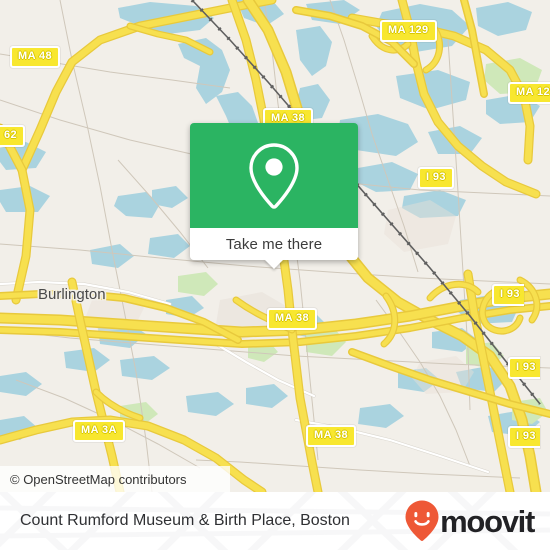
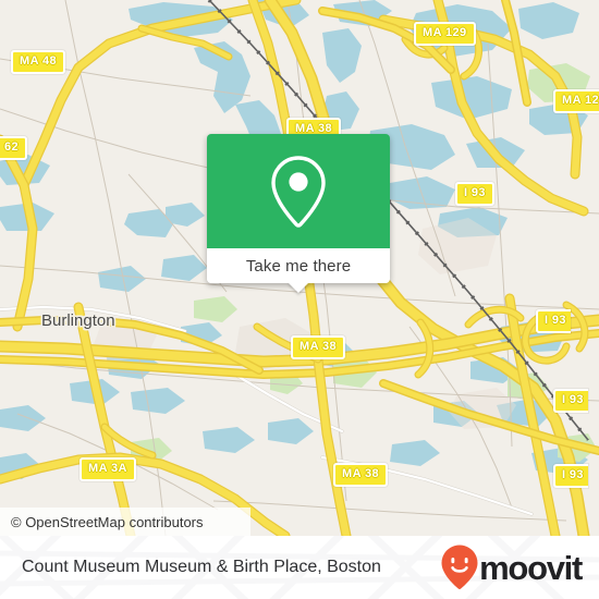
  MA 48
  62
  MA 38
  MA 129
  MA 12
  I 93
  I 93
  I 93
  I 93
  MA 38
  MA 3A
  MA 38
  Burlington
  Take me there
  © OpenStreetMap contributors
- Count Rumford Museum & Birth Place, Boston
+ Count Museum Museum & Birth Place, Boston
  moovit
